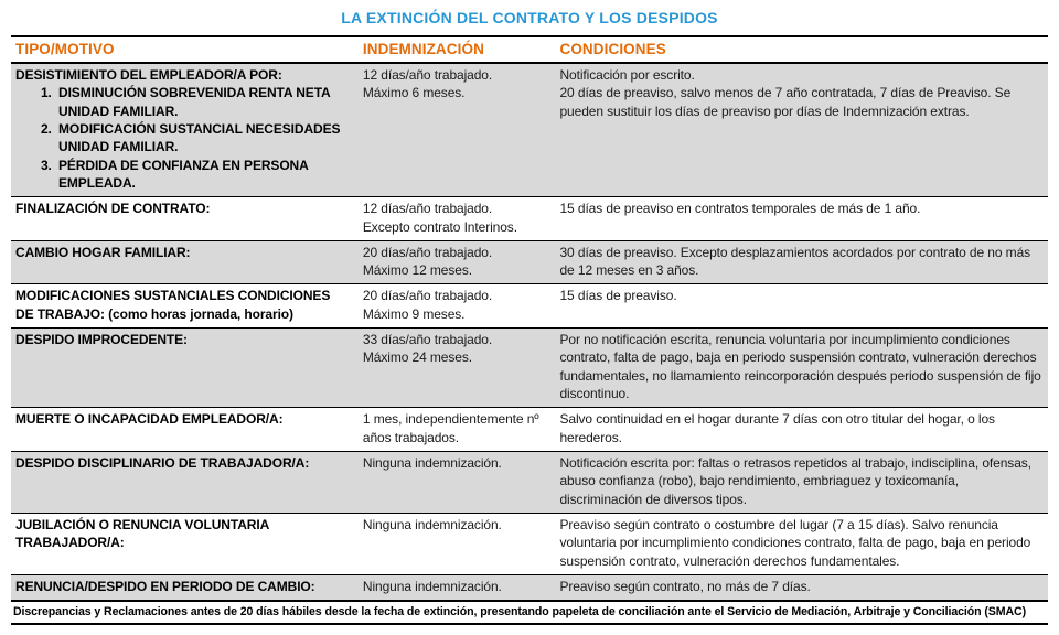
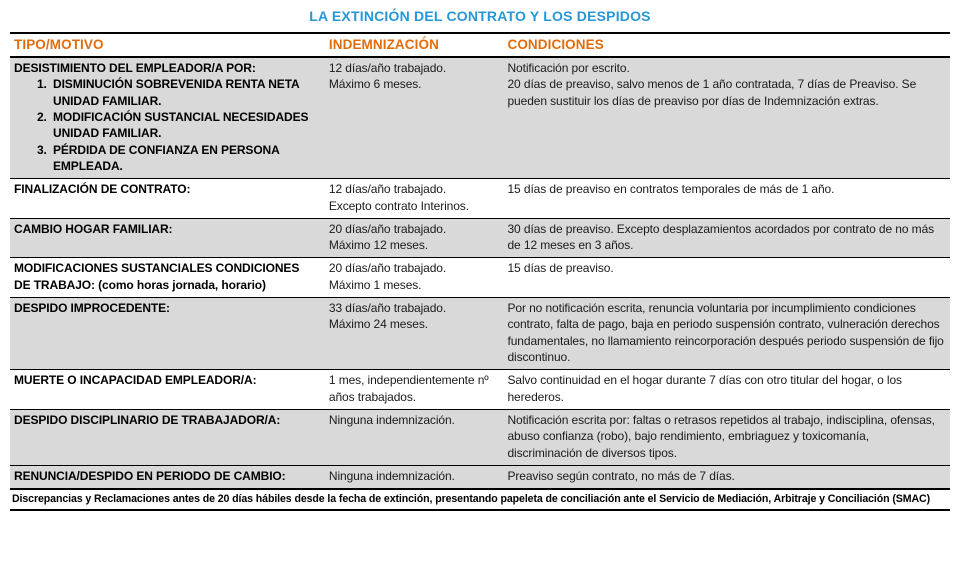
  LA EXTINCIÓN DEL CONTRATO Y LOS DESPIDOS
  TIPO/MOTIVO	INDEMNIZACIÓN	CONDICIONES
- DESISTIMIENTO DEL EMPLEADOR/A POR: DISMINUCIÓN SOBREVENIDA RENTA NETA UNIDAD FAMILIAR. MODIFICACIÓN SUSTANCIAL NECESIDADES UNIDAD FAMILIAR. PÉRDIDA DE CONFIANZA EN PERSONA EMPLEADA.	12 días/año trabajado. Máximo 6 meses.	Notificación por escrito. 20 días de preaviso, salvo menos de 7 año contratada, 7 días de Preaviso. Se pueden sustituir los días de preaviso por días de Indemnización extras.
+ DESISTIMIENTO DEL EMPLEADOR/A POR: DISMINUCIÓN SOBREVENIDA RENTA NETA UNIDAD FAMILIAR. MODIFICACIÓN SUSTANCIAL NECESIDADES UNIDAD FAMILIAR. PÉRDIDA DE CONFIANZA EN PERSONA EMPLEADA.	12 días/año trabajado. Máximo 6 meses.	Notificación por escrito. 20 días de preaviso, salvo menos de 1 año contratada, 7 días de Preaviso. Se pueden sustituir los días de preaviso por días de Indemnización extras.
  FINALIZACIÓN DE CONTRATO:	12 días/año trabajado. Excepto contrato Interinos.	15 días de preaviso en contratos temporales de más de 1 año.
  CAMBIO HOGAR FAMILIAR:	20 días/año trabajado. Máximo 12 meses.	30 días de preaviso. Excepto desplazamientos acordados por contrato de no más de 12 meses en 3 años.
- MODIFICACIONES SUSTANCIALES CONDICIONES DE TRABAJO: (como horas jornada, horario)	20 días/año trabajado. Máximo 9 meses.	15 días de preaviso.
+ MODIFICACIONES SUSTANCIALES CONDICIONES DE TRABAJO: (como horas jornada, horario)	20 días/año trabajado. Máximo 1 meses.	15 días de preaviso.
  DESPIDO IMPROCEDENTE:	33 días/año trabajado. Máximo 24 meses.	Por no notificación escrita, renuncia voluntaria por incumplimiento condiciones contrato, falta de pago, baja en periodo suspensión contrato, vulneración derechos fundamentales, no llamamiento reincorporación después periodo suspensión de fijo discontinuo.
  MUERTE O INCAPACIDAD EMPLEADOR/A:	1 mes, independientemente nº años trabajados.	Salvo continuidad en el hogar durante 7 días con otro titular del hogar, o los herederos.
  DESPIDO DISCIPLINARIO DE TRABAJADOR/A:	Ninguna indemnización.	Notificación escrita por: faltas o retrasos repetidos al trabajo, indisciplina, ofensas, abuso confianza (robo), bajo rendimiento, embriaguez y toxicomanía, discriminación de diversos tipos.
- JUBILACIÓN O RENUNCIA VOLUNTARIA TRABAJADOR/A:	Ninguna indemnización.	Preaviso según contrato o costumbre del lugar (7 a 15 días). Salvo renuncia voluntaria por incumplimiento condiciones contrato, falta de pago, baja en periodo suspensión contrato, vulneración derechos fundamentales.
  RENUNCIA/DESPIDO EN PERIODO DE CAMBIO:	Ninguna indemnización.	Preaviso según contrato, no más de 7 días.
  Discrepancias y Reclamaciones antes de 20 días hábiles desde la fecha de extinción, presentando papeleta de conciliación ante el Servicio de Mediación, Arbitraje y Conciliación (SMAC)
